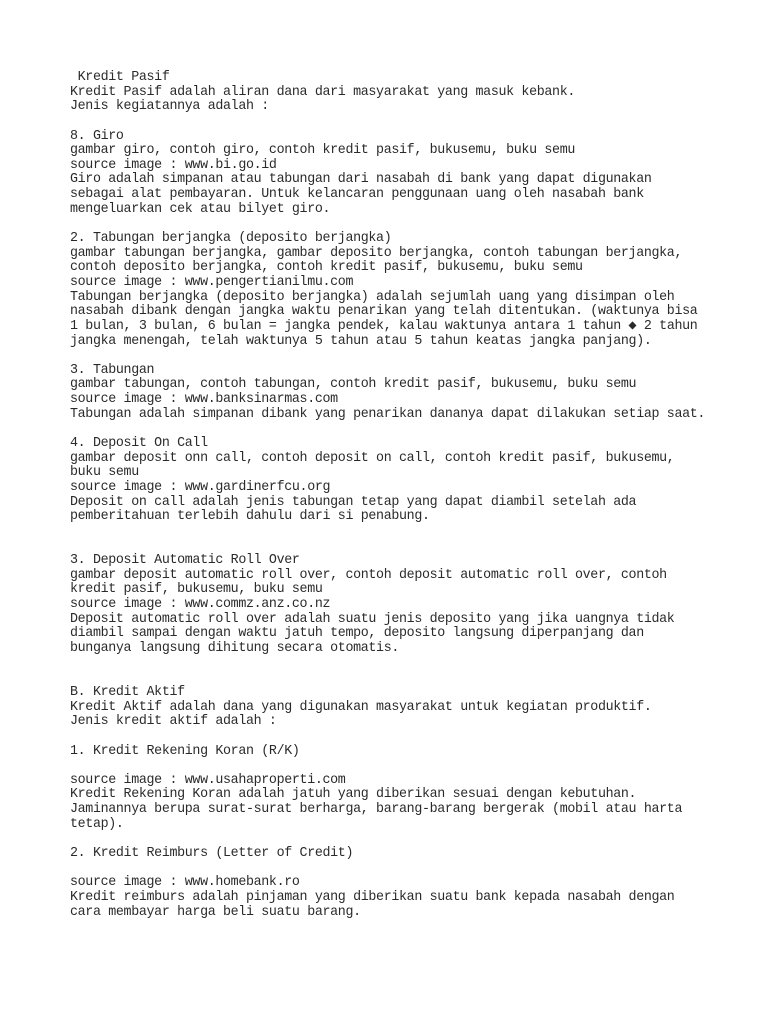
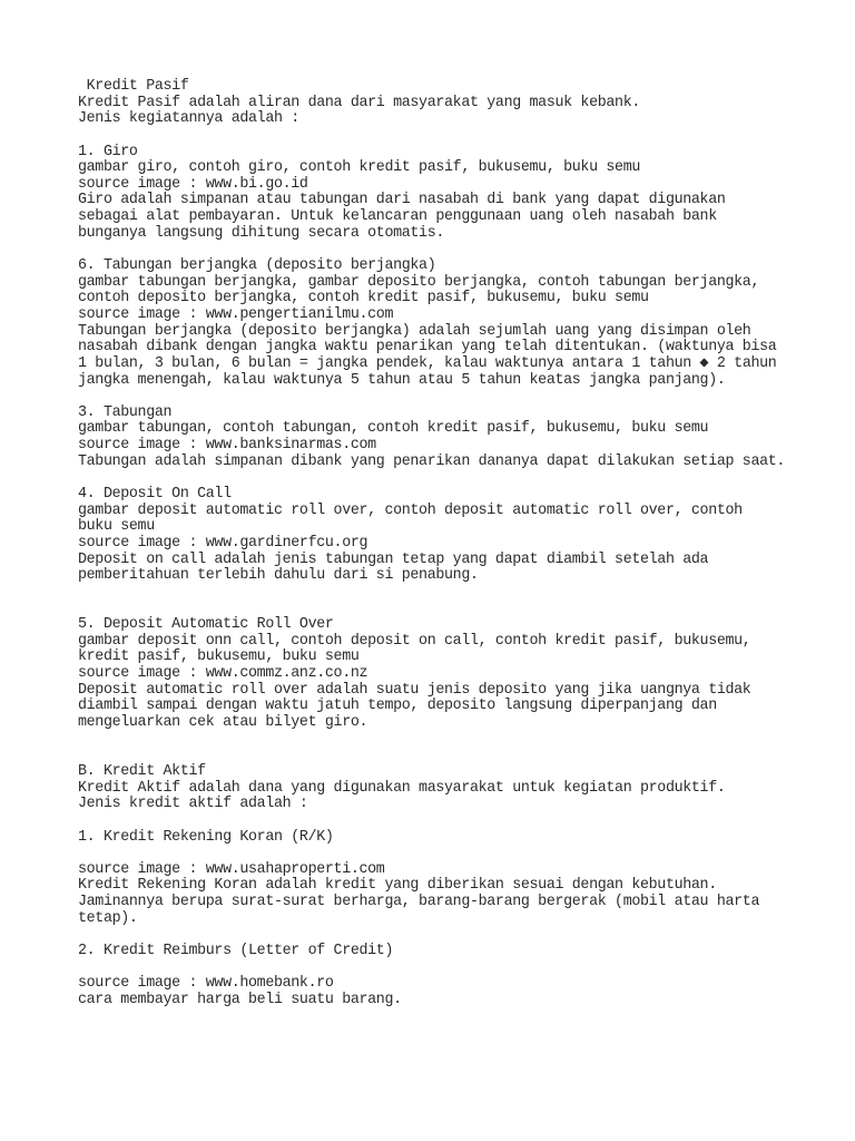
  Kredit Pasif
  Kredit Pasif adalah aliran dana dari masyarakat yang masuk kebank.
  Jenis kegiatannya adalah :
- 8. Giro
+ 1. Giro
  gambar giro, contoh giro, contoh kredit pasif, bukusemu, buku semu
  source image : www.bi.go.id
  Giro adalah simpanan atau tabungan dari nasabah di bank yang dapat digunakan
  sebagai alat pembayaran. Untuk kelancaran penggunaan uang oleh nasabah bank
- mengeluarkan cek atau bilyet giro.
+ bunganya langsung dihitung secara otomatis.
- 2. Tabungan berjangka (deposito berjangka)
+ 6. Tabungan berjangka (deposito berjangka)
  gambar tabungan berjangka, gambar deposito berjangka, contoh tabungan berjangka,
  contoh deposito berjangka, contoh kredit pasif, bukusemu, buku semu
  source image : www.pengertianilmu.com
  Tabungan berjangka (deposito berjangka) adalah sejumlah uang yang disimpan oleh
  nasabah dibank dengan jangka waktu penarikan yang telah ditentukan. (waktunya bisa
  1 bulan, 3 bulan, 6 bulan = jangka pendek, kalau waktunya antara 1 tahun ◆ 2 tahun
- jangka menengah, telah waktunya 5 tahun atau 5 tahun keatas jangka panjang).
+ jangka menengah, kalau waktunya 5 tahun atau 5 tahun keatas jangka panjang).
  3. Tabungan
  gambar tabungan, contoh tabungan, contoh kredit pasif, bukusemu, buku semu
  source image : www.banksinarmas.com
  Tabungan adalah simpanan dibank yang penarikan dananya dapat dilakukan setiap saat.
  4. Deposit On Call
- gambar deposit onn call, contoh deposit on call, contoh kredit pasif, bukusemu,
+ gambar deposit automatic roll over, contoh deposit automatic roll over, contoh
  buku semu
  source image : www.gardinerfcu.org
  Deposit on call adalah jenis tabungan tetap yang dapat diambil setelah ada
  pemberitahuan terlebih dahulu dari si penabung.
- 3. Deposit Automatic Roll Over
+ 5. Deposit Automatic Roll Over
- gambar deposit automatic roll over, contoh deposit automatic roll over, contoh
+ gambar deposit onn call, contoh deposit on call, contoh kredit pasif, bukusemu,
  kredit pasif, bukusemu, buku semu
  source image : www.commz.anz.co.nz
  Deposit automatic roll over adalah suatu jenis deposito yang jika uangnya tidak
  diambil sampai dengan waktu jatuh tempo, deposito langsung diperpanjang dan
- bunganya langsung dihitung secara otomatis.
+ mengeluarkan cek atau bilyet giro.
  B. Kredit Aktif
  Kredit Aktif adalah dana yang digunakan masyarakat untuk kegiatan produktif.
  Jenis kredit aktif adalah :
  1. Kredit Rekening Koran (R/K)
  source image : www.usahaproperti.com
- Kredit Rekening Koran adalah jatuh yang diberikan sesuai dengan kebutuhan.
+ Kredit Rekening Koran adalah kredit yang diberikan sesuai dengan kebutuhan.
  Jaminannya berupa surat-surat berharga, barang-barang bergerak (mobil atau harta
  tetap).
  2. Kredit Reimburs (Letter of Credit)
  source image : www.homebank.ro
- Kredit reimburs adalah pinjaman yang diberikan suatu bank kepada nasabah dengan
  cara membayar harga beli suatu barang.
